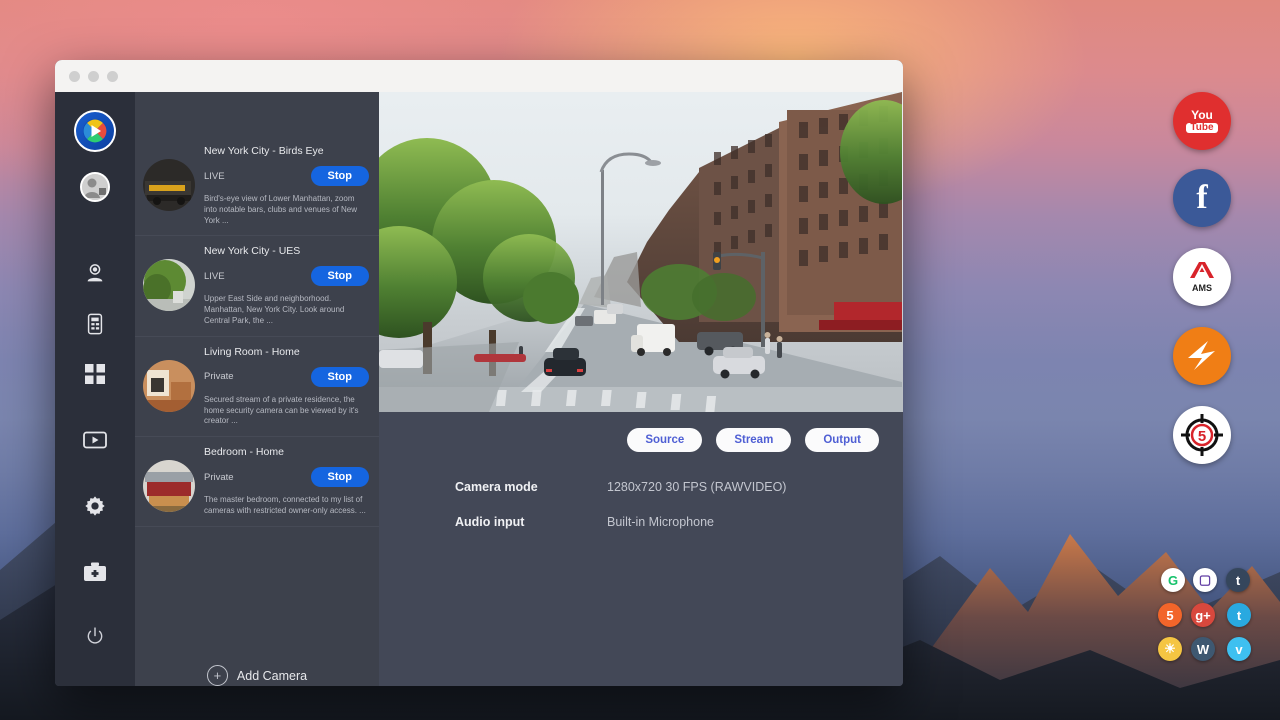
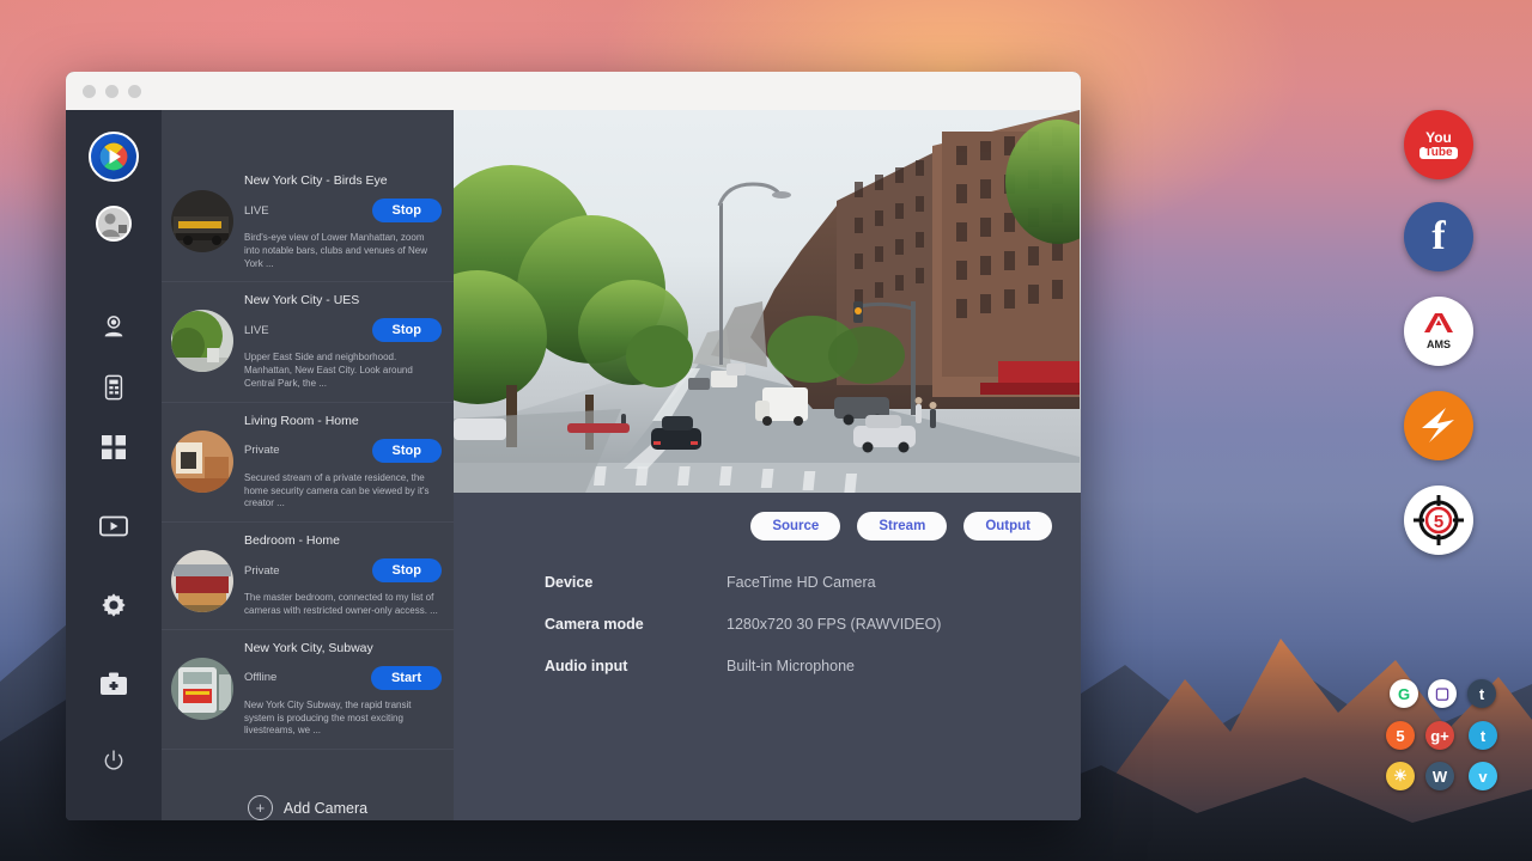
  You
  Tube
  f
  AMS
  5
  G
  ▢
  t
  5
  g+
  t
  ☀
  W
  v
  New York City - Birds Eye
  LIVE
  Stop
  Bird's-eye view of Lower Manhattan, zoom into notable bars, clubs and venues of New York ...
  New York City - UES
  LIVE
  Stop
- Upper East Side and neighborhood. Manhattan, New York City. Look around Central Park, the ...
+ Upper East Side and neighborhood. Manhattan, New East City. Look around Central Park, the ...
  Living Room - Home
  Private
  Stop
  Secured stream of a private residence, the home security camera can be viewed by it's creator ...
  Bedroom - Home
  Private
  Stop
  The master bedroom, connected to my list of cameras with restricted owner-only access. ...
+ New York City, Subway
+ Offline
+ Start
+ New York City Subway, the rapid transit system is producing the most exciting livestreams, we ...
  +
  Add Camera
  Source
  Stream
  Output
+ Device
+ FaceTime HD Camera
  Camera mode
  1280x720 30 FPS (RAWVIDEO)
  Audio input
  Built-in Microphone
